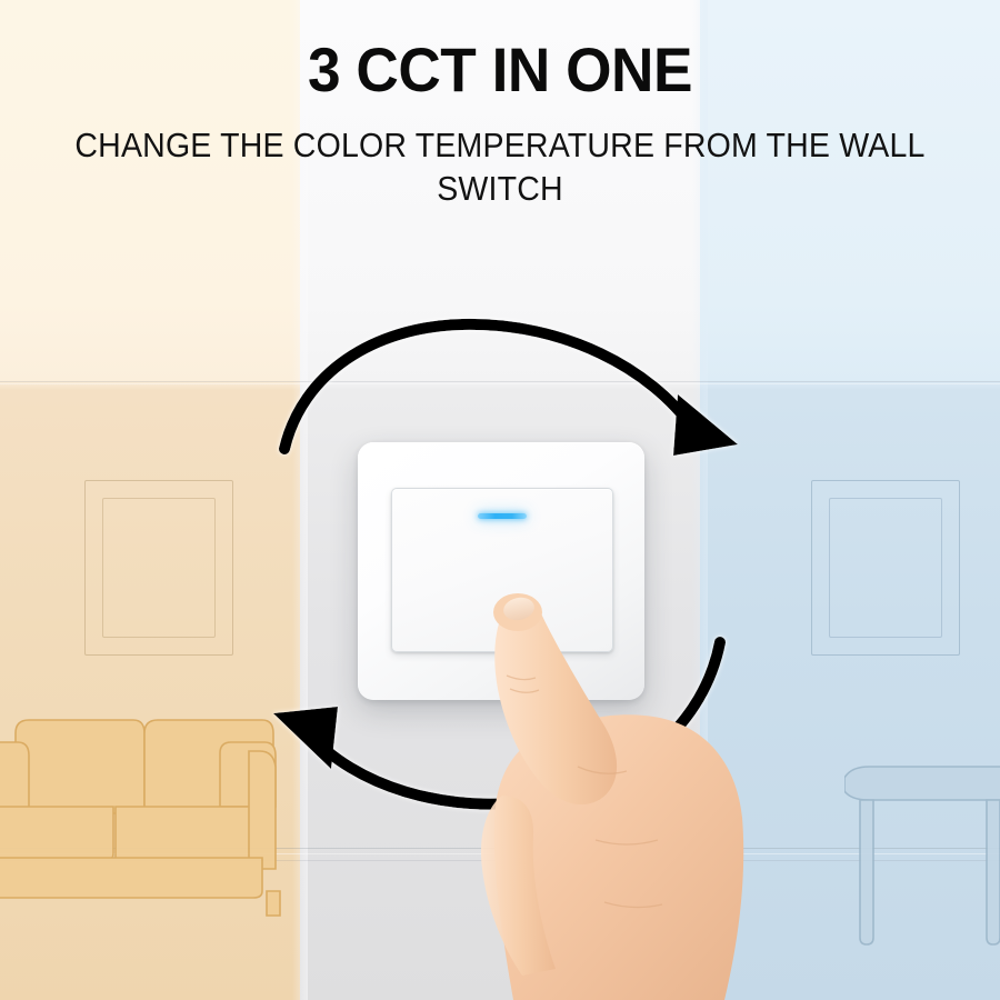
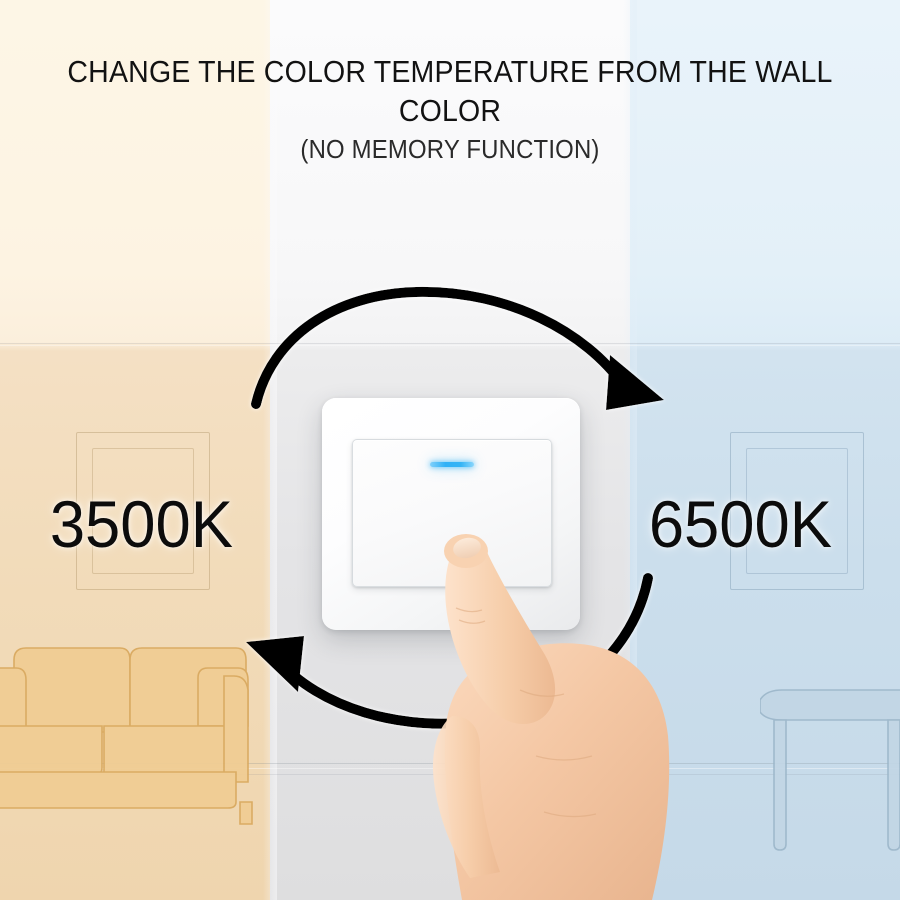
- 3 CCT IN ONE
- CHANGE THE COLOR TEMPERATURE FROM THE WALL SWITCH
+ CHANGE THE COLOR TEMPERATURE FROM THE WALL COLOR
+ (NO MEMORY FUNCTION)
+ 3500K
+ 6500K
